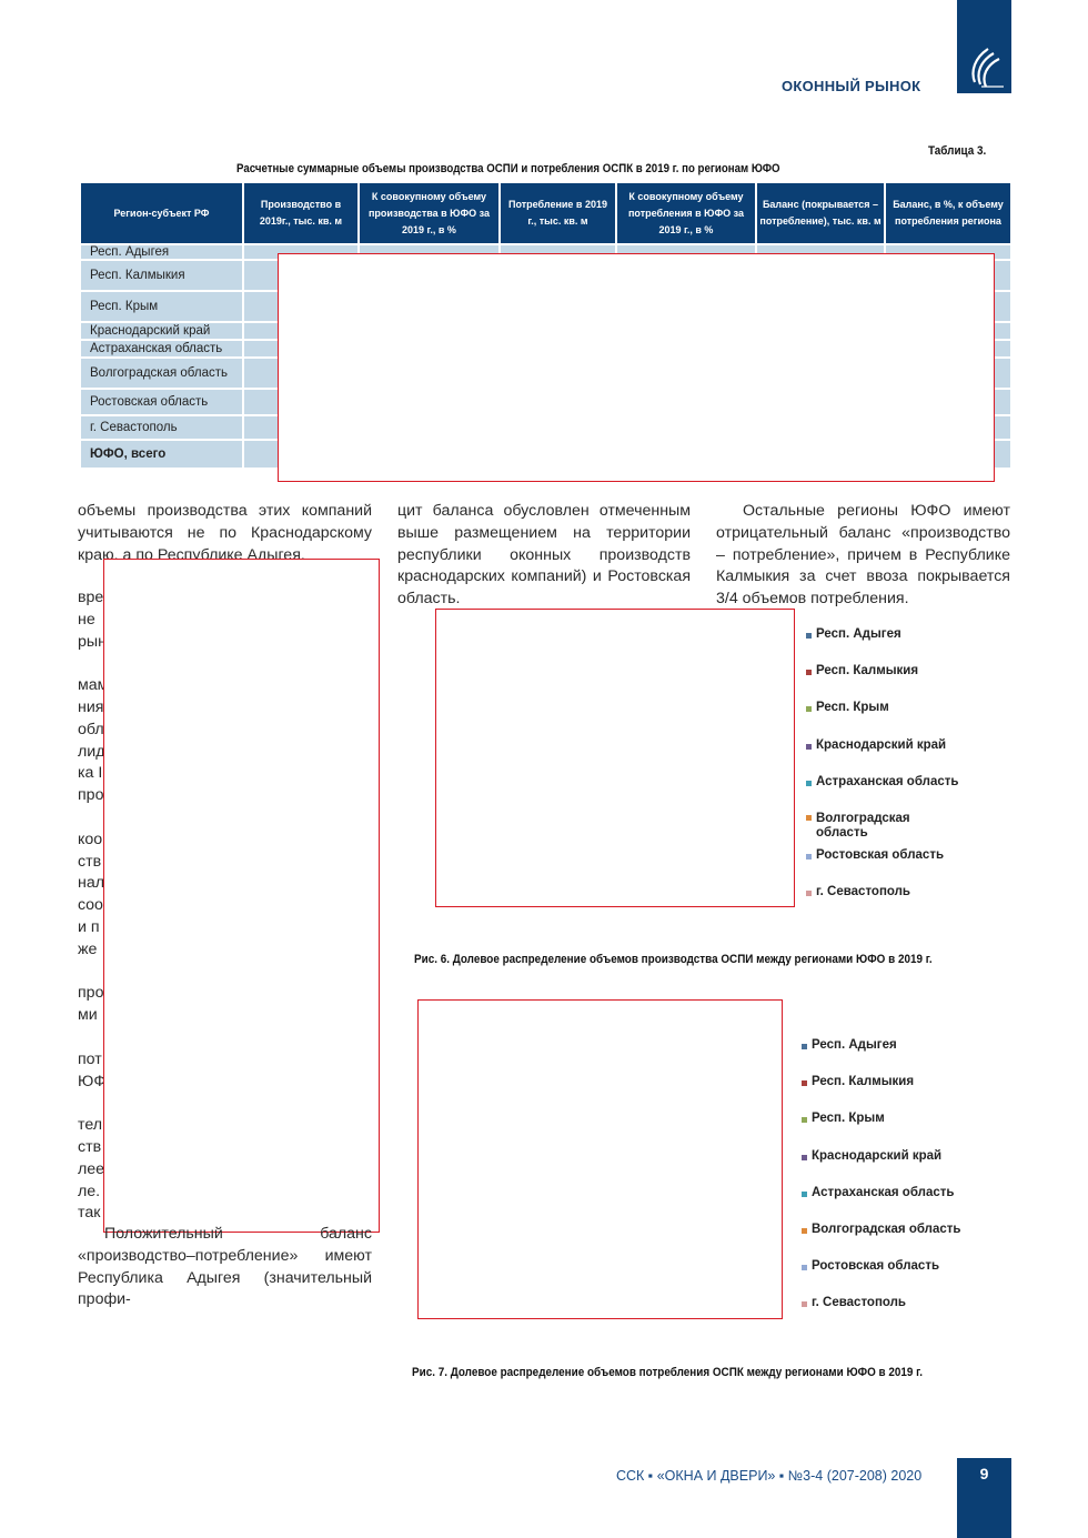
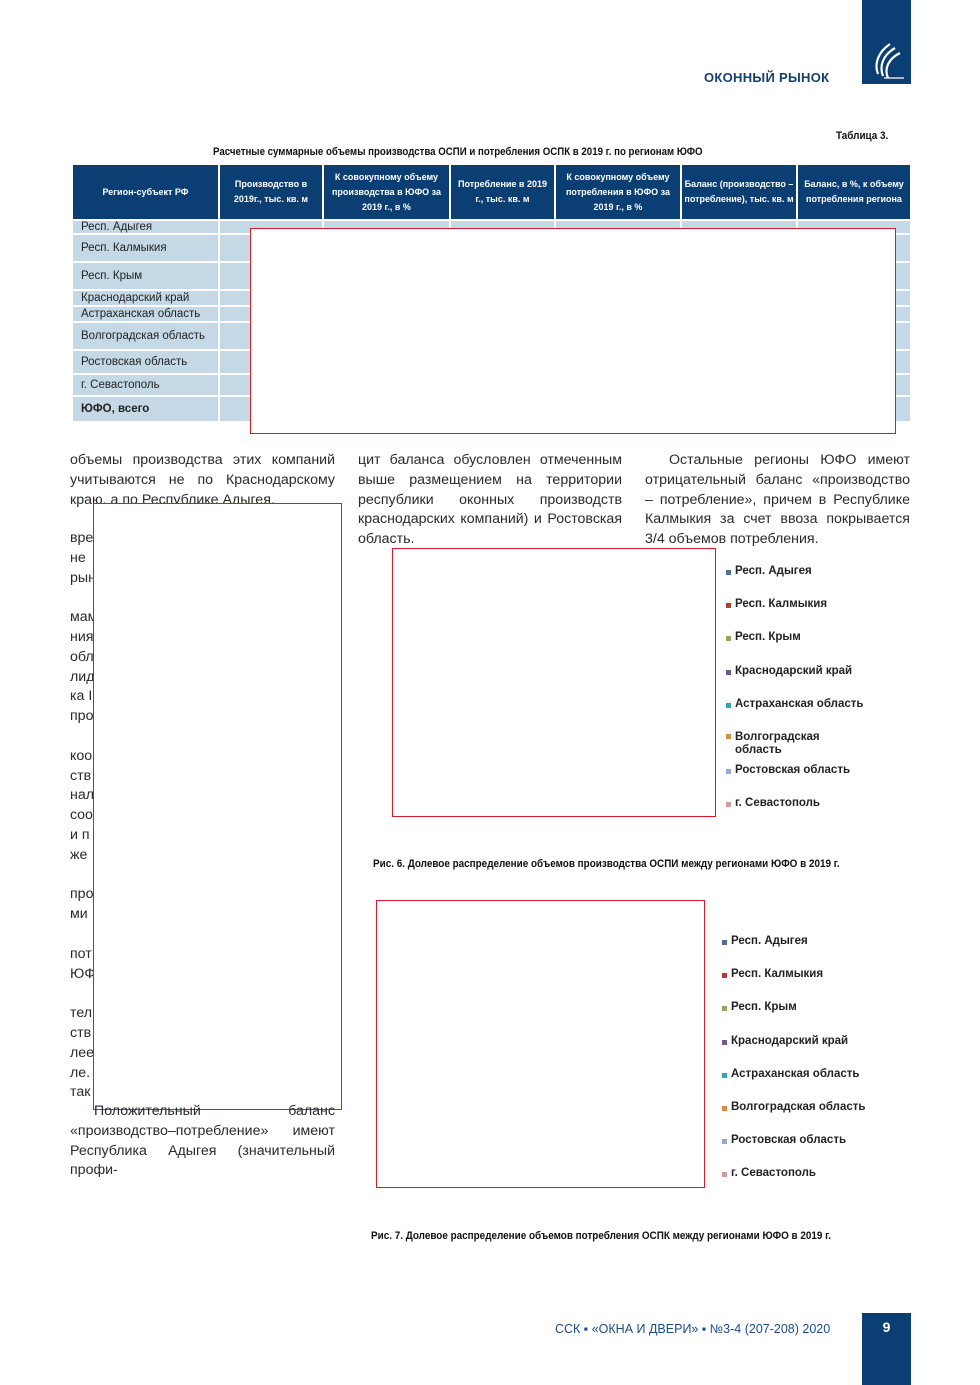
  ОКОННЫЙ РЫНОК
  Таблица 3.
  Расчетные суммарные объемы производства ОСПИ и потребления ОСПК в 2019 г. по регионам ЮФО
- Регион-субъект РФ	Производство в 2019г., тыс. кв. м	К совокупному объему производства в ЮФО за 2019 г., в %	Потребление в 2019 г., тыс. кв. м	К совокупному объему потребления в ЮФО за 2019 г., в %	Баланс (покрывается – потребление), тыс. кв. м	Баланс, в %, к объему потребления региона
+ Регион-субъект РФ	Производство в 2019г., тыс. кв. м	К совокупному объему производства в ЮФО за 2019 г., в %	Потребление в 2019 г., тыс. кв. м	К совокупному объему потребления в ЮФО за 2019 г., в %	Баланс (производство – потребление), тыс. кв. м	Баланс, в %, к объему потребления региона
  Респ. Адыгея
  Респ. Калмыкия
  Респ. Крым
  Краснодарский край
  Астраханская область
  Волгоградская область
  Ростовская область
  г. Севастополь
  ЮФО, всего
  объемы производства этих компаний учитываются не по Краснодарскому краю, а по Республике Адыгея.
  вре
  не
  рын
  ния
  обл
  лид
  ка I
  про
  коо
  ств
  нал
  coo
  и п
  же
  про
  ми
  пот
  ЮФ
  тел
  ств
  лее
  ле.
  так
  Положительный баланс «производство–потребление» имеют Республика Адыгея (значительный профи-
  цит баланса обусловлен отмеченным выше размещением на территории республики оконных производств краснодарских компаний) и Ростовская область.
  Остальные регионы ЮФО имеют отрицательный баланс «производство – потребление», причем в Республике Калмыкия за счет ввоза покрывается 3/4 объемов потребления.
  Респ. Адыгея
  Респ. Калмыкия
  Респ. Крым
  Краснодарский край
  Астраханская область
  Волгоградская область
  Ростовская область
  г. Севастополь
  Рис. 6. Долевое распределение объемов производства ОСПИ между регионами ЮФО в 2019 г.
  Респ. Адыгея
  Респ. Калмыкия
  Респ. Крым
  Краснодарский край
  Астраханская область
  Волгоградская область
  Ростовская область
  г. Севастополь
  Рис. 7. Долевое распределение объемов потребления ОСПК между регионами ЮФО в 2019 г.
  ССК ▪ «ОКНА И ДВЕРИ» ▪ №3-4 (207-208) 2020
  9
